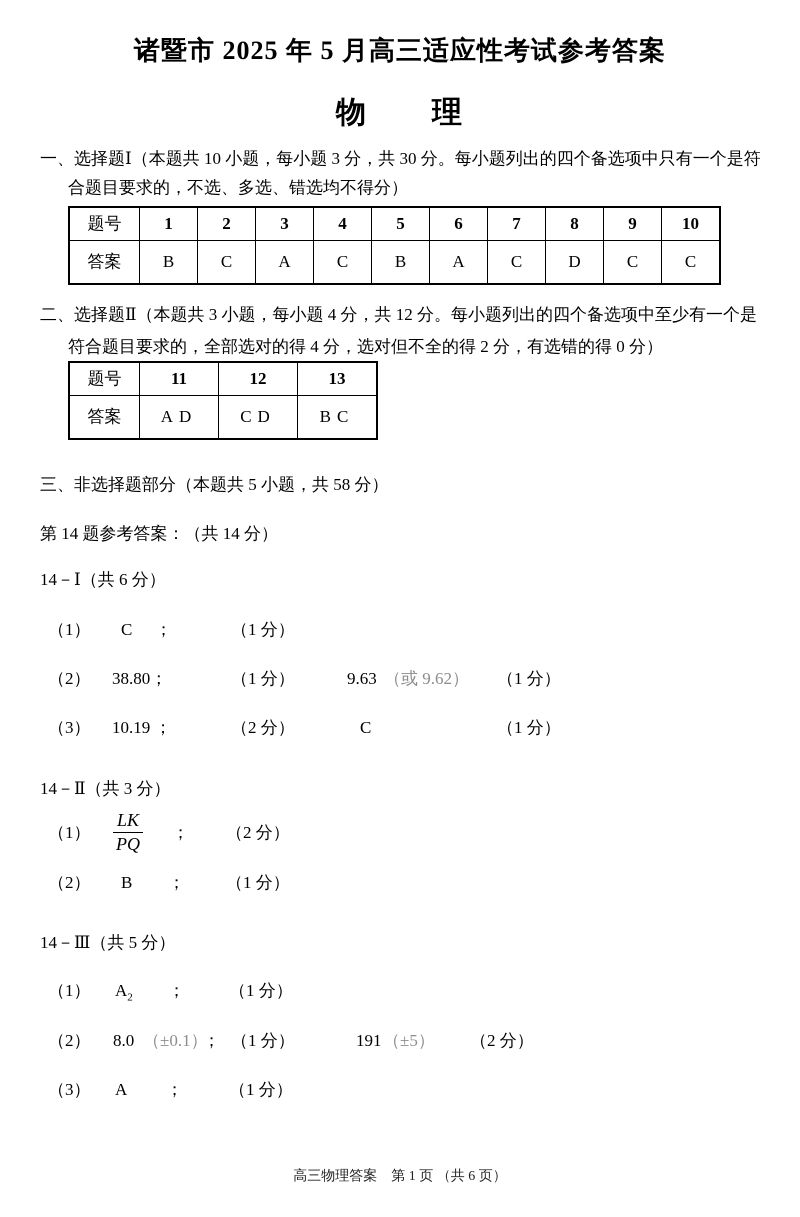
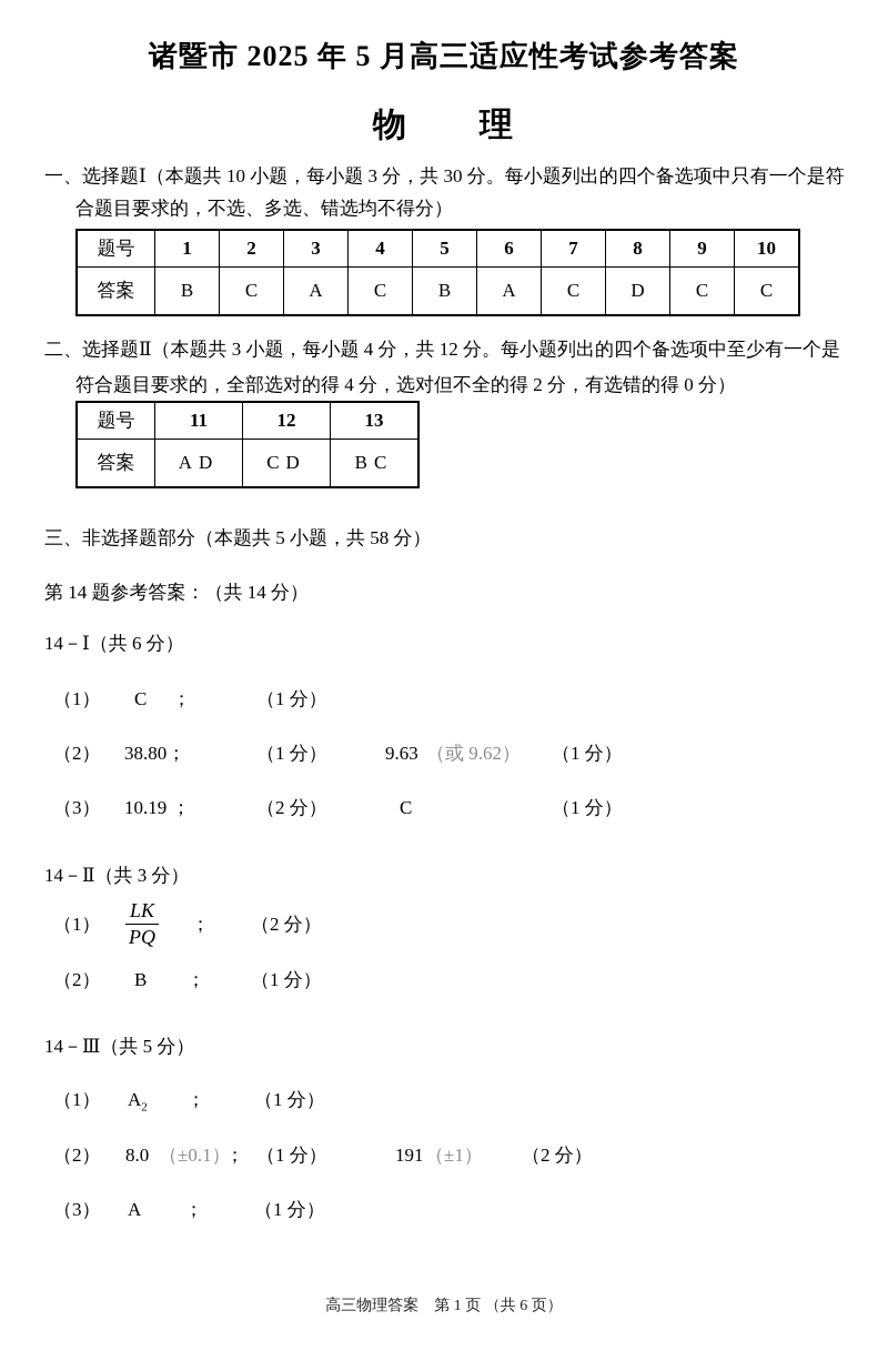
  诸暨市 2025 年 5 月高三适应性考试参考答案
  物 理
  一、选择题Ⅰ（本题共 10 小题，每小题 3 分，共 30 分。每小题列出的四个备选项中只有一个是符
  合题目要求的，不选、多选、错选均不得分）
  题号	1	2	3	4	5	6	7	8	9	10
  答案	B	C	A	C	B	A	C	D	C	C
  二、选择题Ⅱ（本题共 3 小题，每小题 4 分，共 12 分。每小题列出的四个备选项中至少有一个是
  符合题目要求的，全部选对的得 4 分，选对但不全的得 2 分，有选错的得 0 分）
  题号	11	12	13
  答案	AD	CD	BC
  三、非选择题部分（本题共 5 小题，共 58 分）
  第 14 题参考答案：（共 14 分）
  14－Ⅰ（共 6 分）
  （1）
  C
  ；
  （1 分）
  （2）
  38.80；
  （1 分）
  9.63
  （或 9.62）
  （1 分）
  （3）
  10.19 ；
  （2 分）
  C
  （1 分）
  14－Ⅱ（共 3 分）
  （1）
  LK
  PQ
  ；
  （2 分）
  （2）
  B
  ；
  （1 分）
  14－Ⅲ（共 5 分）
  （1）
  A2
  ；
  （1 分）
  （2）
  8.0
  （±0.1）
  ；
  （1 分）
  191
- （±5）
+ （±1）
  （2 分）
  （3）
  A
  ；
  （1 分）
  高三物理答案 第 1 页 （共 6 页）
